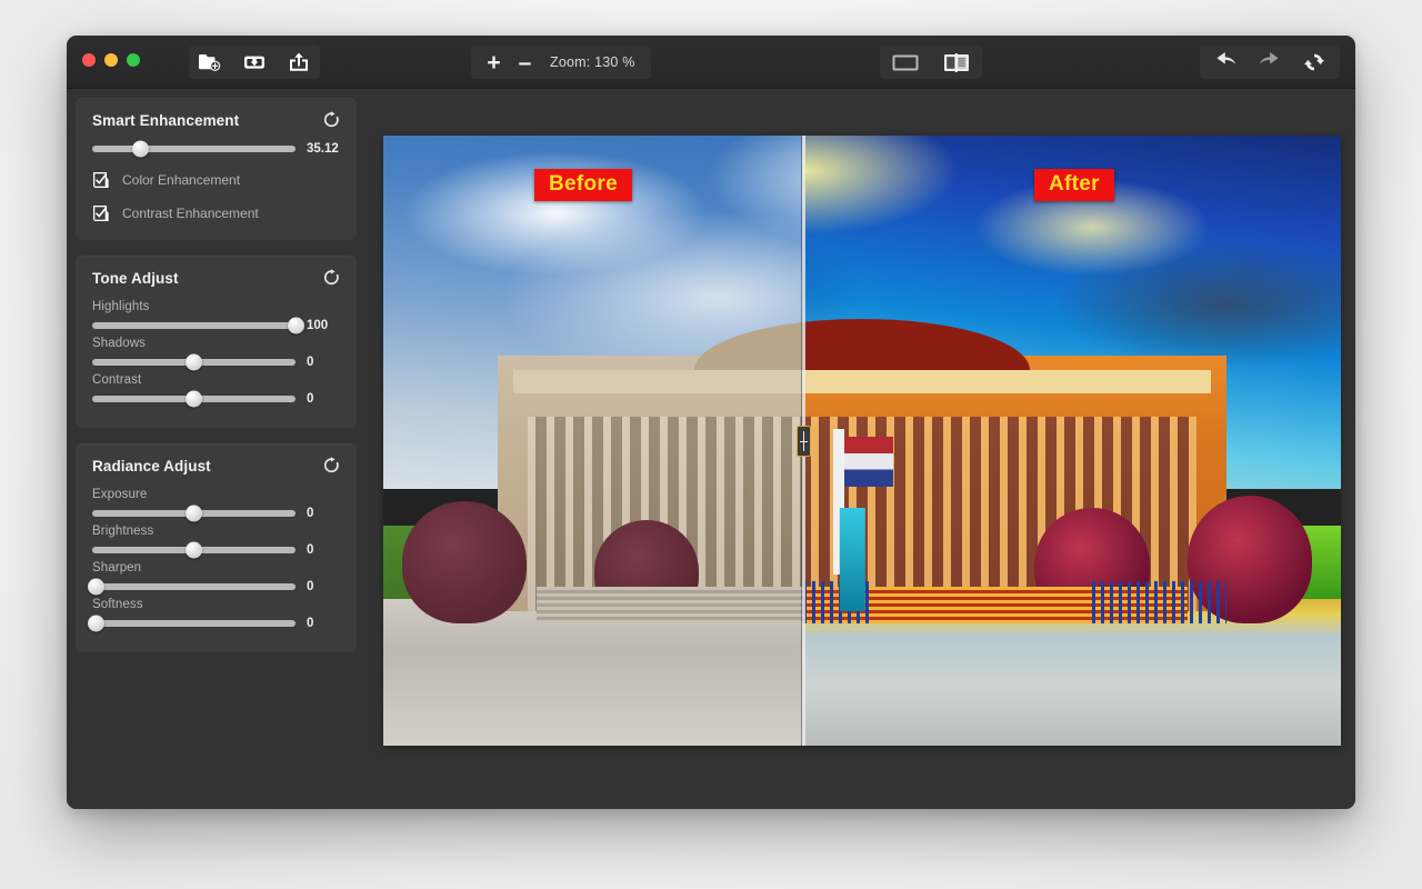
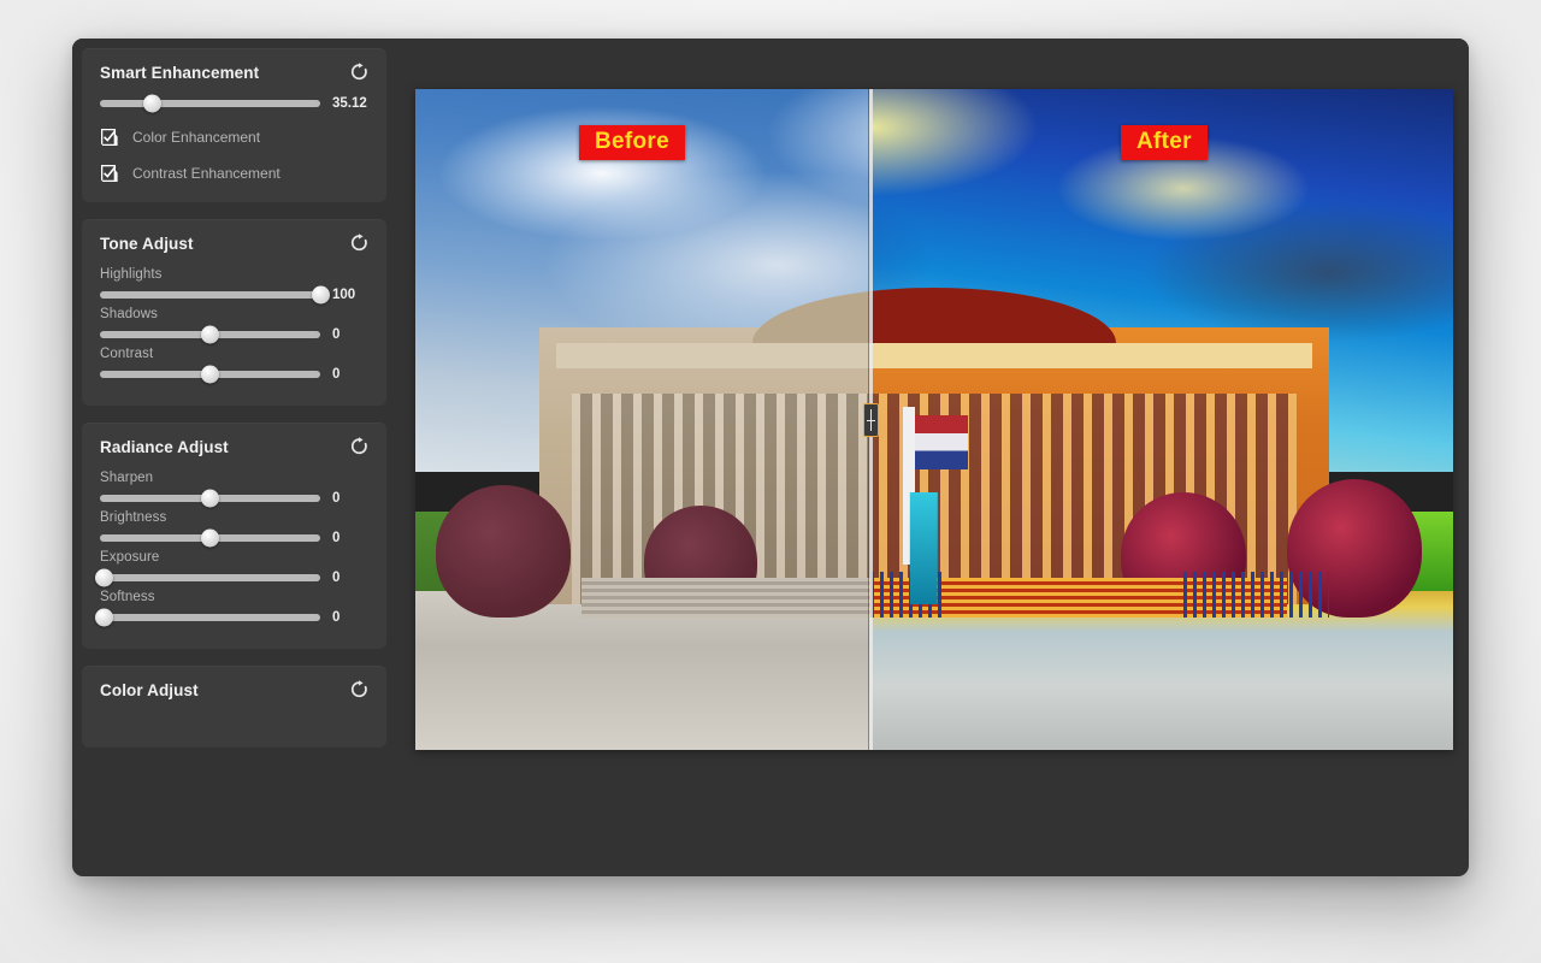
- +
- –
- Zoom: 130 %
  Smart Enhancement
  35.12
  Color Enhancement
  Contrast Enhancement
  Tone Adjust
  Highlights
  100
  Shadows
  0
  Contrast
  0
  Radiance Adjust
- Exposure
+ Sharpen
  0
  Brightness
  0
- Sharpen
+ Exposure
  0
  Softness
  0
+ Color Adjust
  Before
  After
